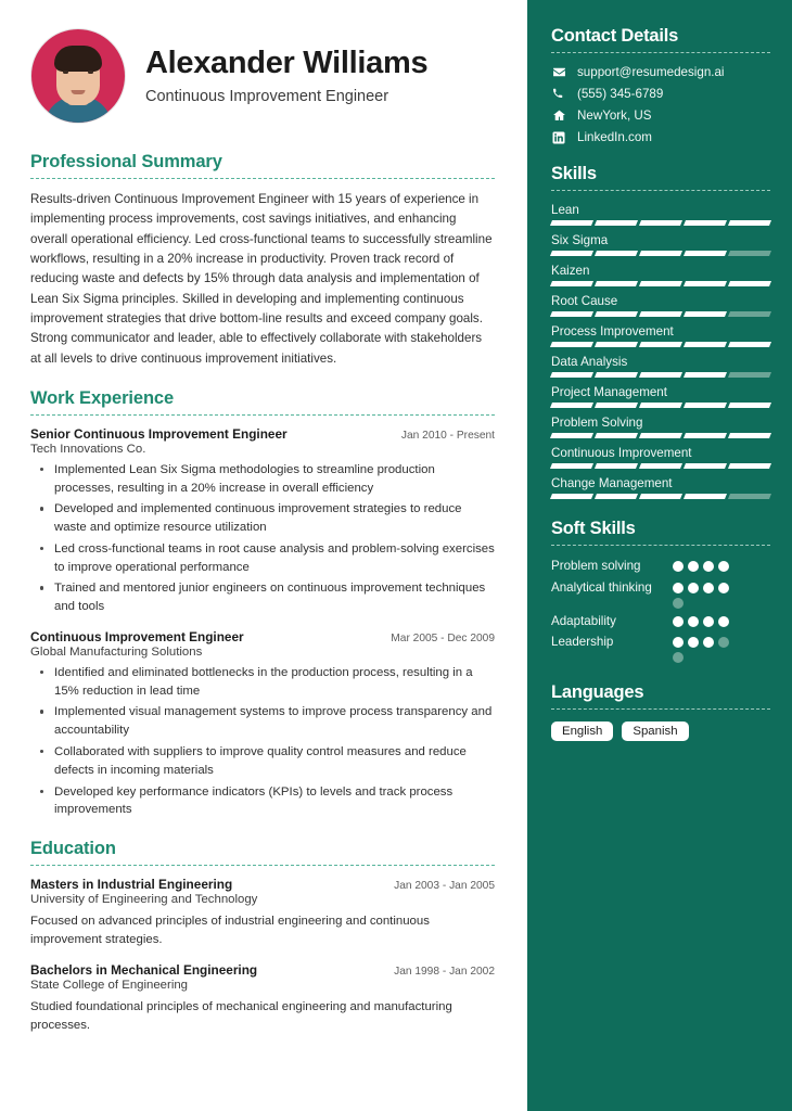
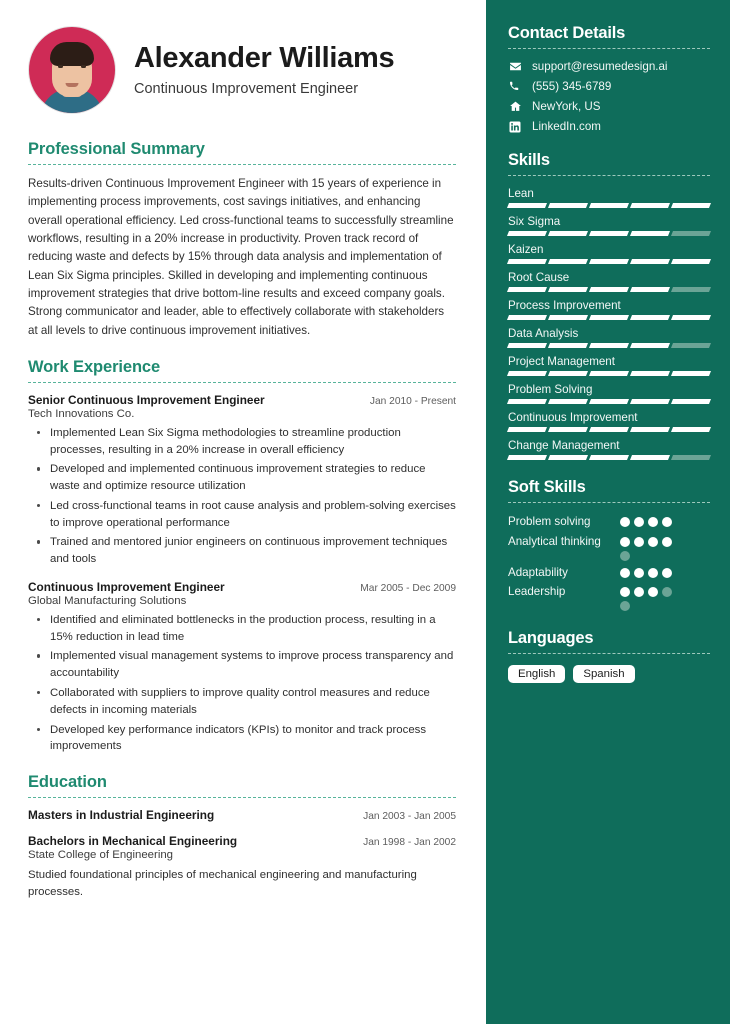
  Alexander Williams
  Continuous Improvement Engineer
  Professional Summary
  Results-driven Continuous Improvement Engineer with 15 years of experience in implementing process improvements, cost savings initiatives, and enhancing overall operational efficiency. Led cross-functional teams to successfully streamline workflows, resulting in a 20% increase in productivity. Proven track record of reducing waste and defects by 15% through data analysis and implementation of Lean Six Sigma principles. Skilled in developing and implementing continuous improvement strategies that drive bottom-line results and exceed company goals. Strong communicator and leader, able to effectively collaborate with stakeholders at all levels to drive continuous improvement initiatives.
  Work Experience
  Senior Continuous Improvement Engineer
  Jan 2010 - Present
  Tech Innovations Co.
  Implemented Lean Six Sigma methodologies to streamline production processes, resulting in a 20% increase in overall efficiency
  Developed and implemented continuous improvement strategies to reduce waste and optimize resource utilization
  Led cross-functional teams in root cause analysis and problem-solving exercises to improve operational performance
  Trained and mentored junior engineers on continuous improvement techniques and tools
  Continuous Improvement Engineer
  Mar 2005 - Dec 2009
  Global Manufacturing Solutions
  Identified and eliminated bottlenecks in the production process, resulting in a 15% reduction in lead time
  Implemented visual management systems to improve process transparency and accountability
  Collaborated with suppliers to improve quality control measures and reduce defects in incoming materials
- Developed key performance indicators (KPIs) to levels and track process improvements
+ Developed key performance indicators (KPIs) to monitor and track process improvements
  Education
  Masters in Industrial Engineering
  Jan 2003 - Jan 2005
- University of Engineering and Technology
- Focused on advanced principles of industrial engineering and continuous improvement strategies.
  Bachelors in Mechanical Engineering
  Jan 1998 - Jan 2002
  State College of Engineering
  Studied foundational principles of mechanical engineering and manufacturing processes.
  Contact Details
  support@resumedesign.ai
  (555) 345-6789
  NewYork, US
  LinkedIn.com
  Skills
  Lean
  Six Sigma
  Kaizen
  Root Cause
  Process Improvement
  Data Analysis
  Project Management
  Problem Solving
  Continuous Improvement
  Change Management
  Soft Skills
  Problem solving
  Analytical thinking
  Adaptability
  Leadership
  Languages
  English
  Spanish
